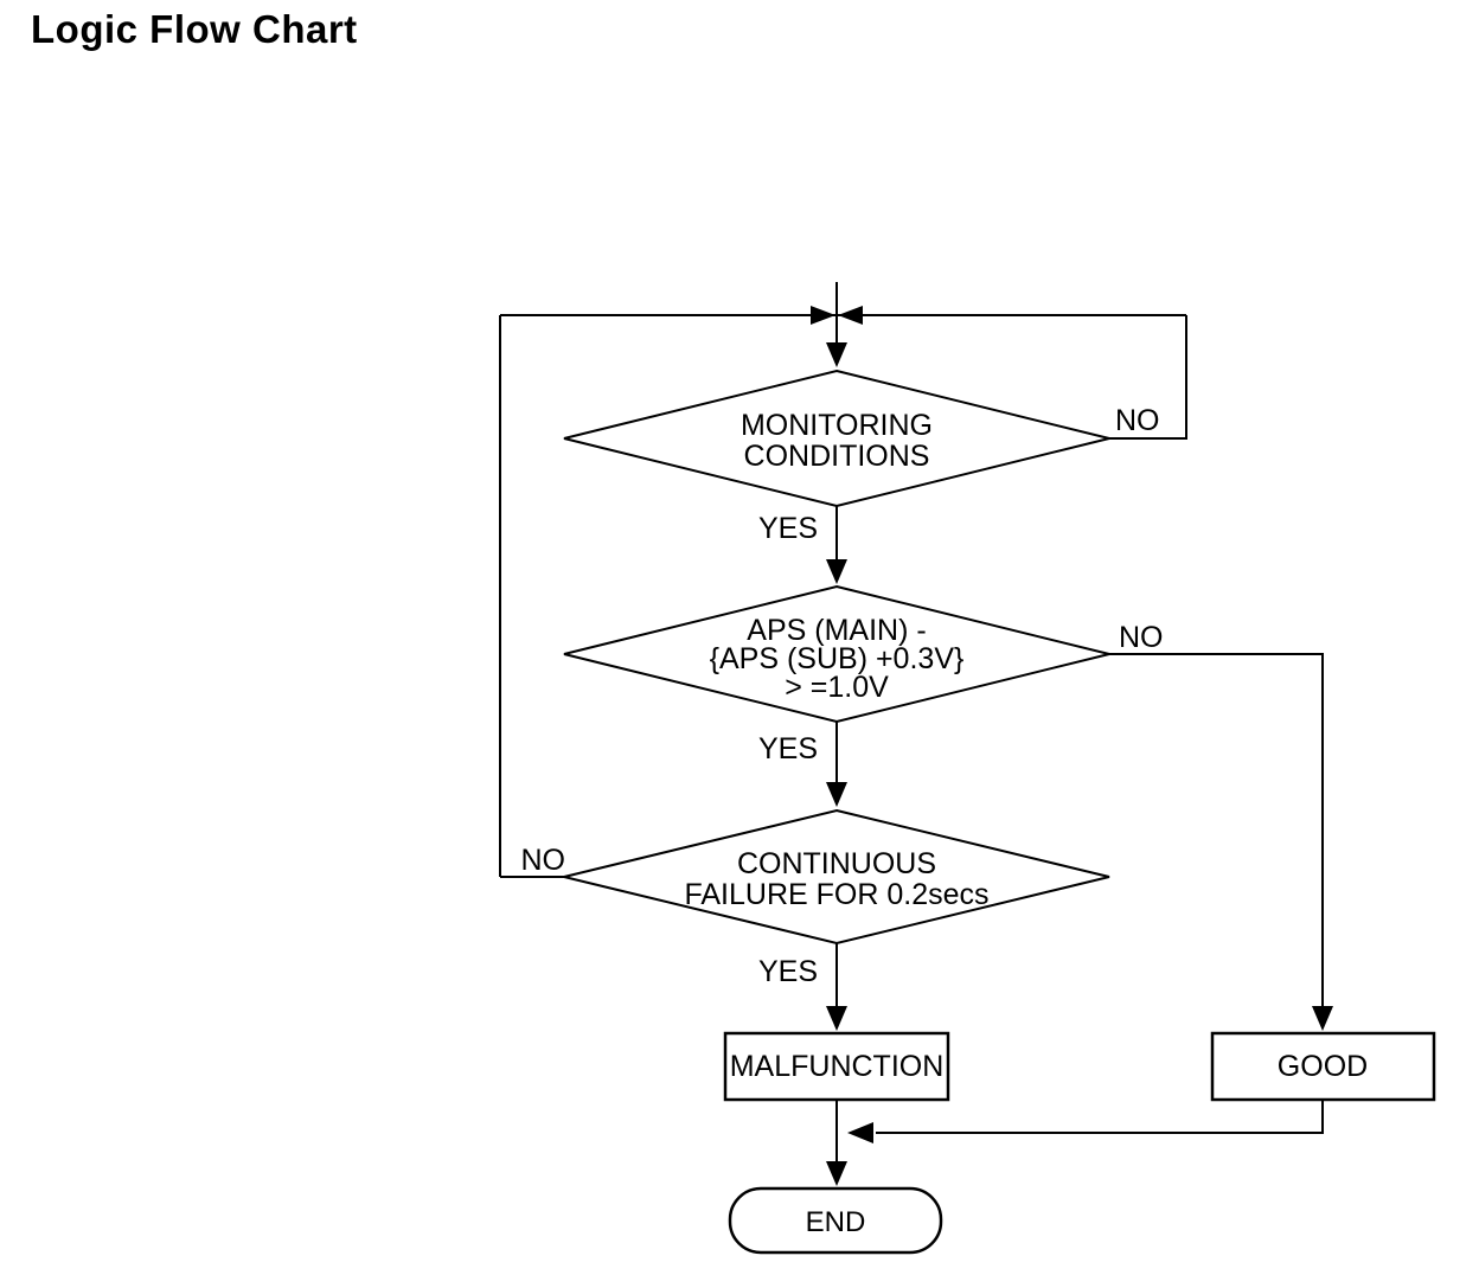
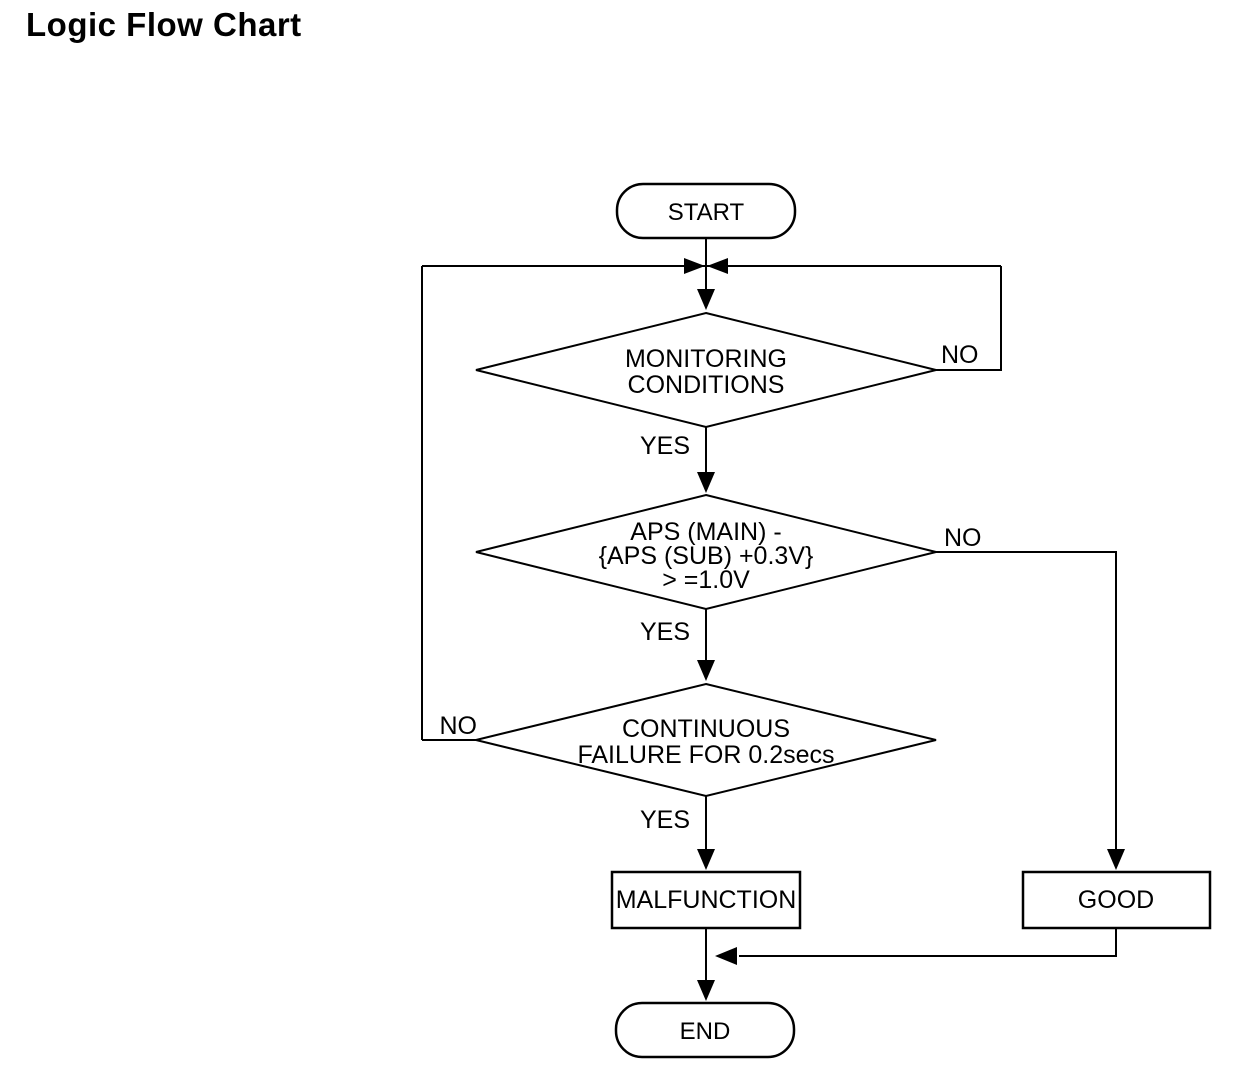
  Logic Flow Chart
+ START
  MONITORING
  CONDITIONS
  NO
  YES
  APS (MAIN) -
  {APS (SUB) +0.3V}
  > =1.0V
  NO
  YES
  CONTINUOUS
  FAILURE FOR 0.2secs
  NO
  YES
  MALFUNCTION
  GOOD
  END
